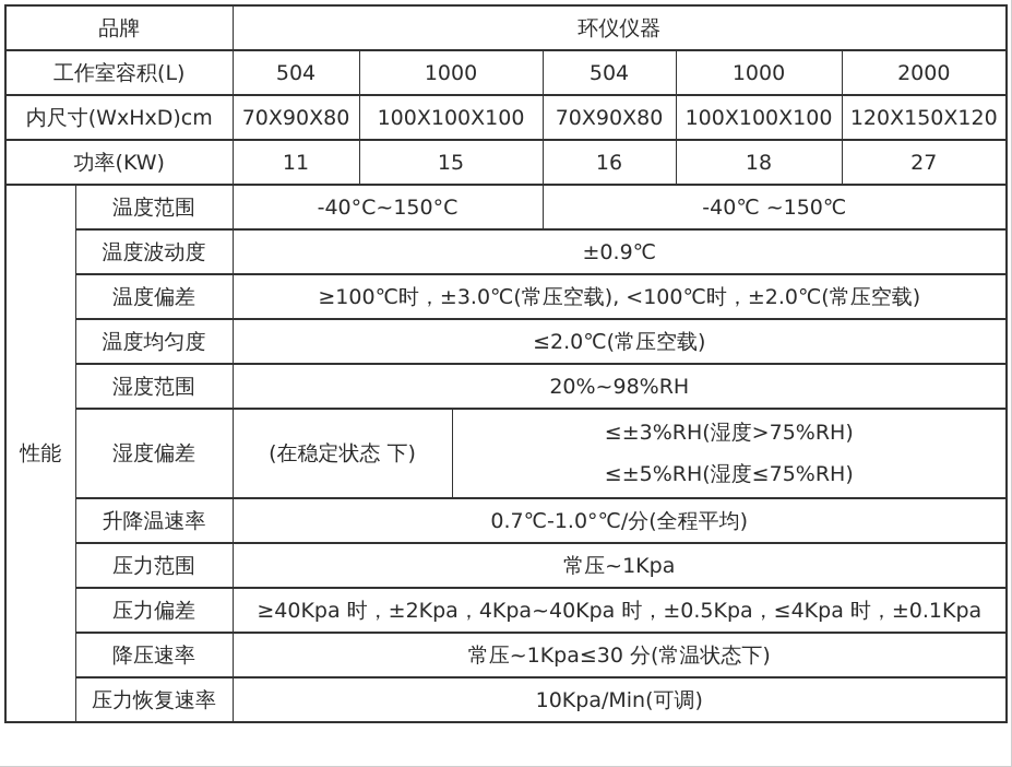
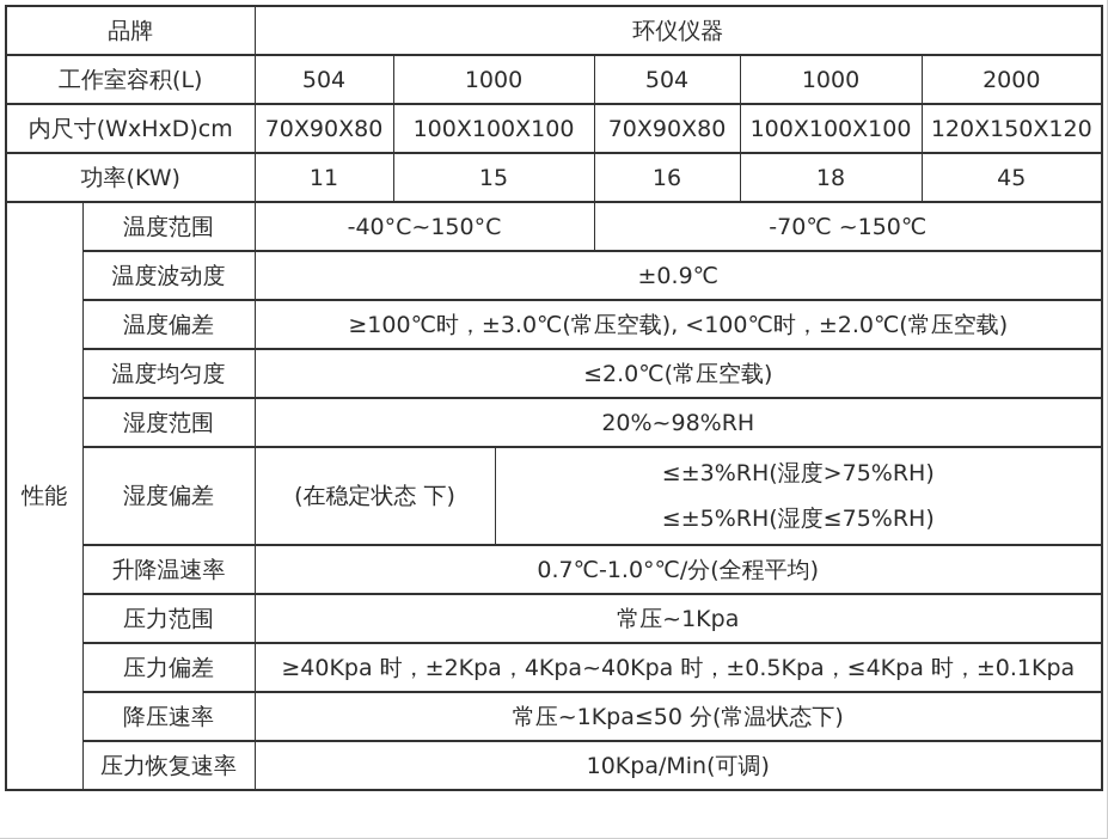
  品牌	环仪仪器
  工作室容积(L)	504	1000	504	1000	2000
  内尺寸(WxHxD)cm	70X90X80	100X100X100	70X90X80	100X100X100	120X150X120
- 功率(KW)	11	15	16	18	27
+ 功率(KW)	11	15	16	18	45
- 性能	温度范围	-40°C~150°C	-40℃ ~150℃
+ 性能	温度范围	-40°C~150°C	-70℃ ~150℃
  温度波动度	±0.9℃
  温度偏差	≥100℃时，±3.0℃(常压空载), <100℃时，±2.0℃(常压空载)
  温度均匀度	≤2.0℃(常压空载)
  湿度范围	20%~98%RH
  湿度偏差	(在稳定状态 下)	≤±3%RH(湿度>75%RH) ≤±5%RH(湿度≤75%RH)
  升降温速率	0.7℃-1.0°℃/分(全程平均)
  压力范围	常压~1Kpa
  压力偏差	≥40Kpa 时，±2Kpa，4Kpa~40Kpa 时，±0.5Kpa，≤4Kpa 时，±0.1Kpa
- 降压速率	常压~1Kpa≤30 分(常温状态下)
+ 降压速率	常压~1Kpa≤50 分(常温状态下)
  压力恢复速率	10Kpa/Min(可调)
